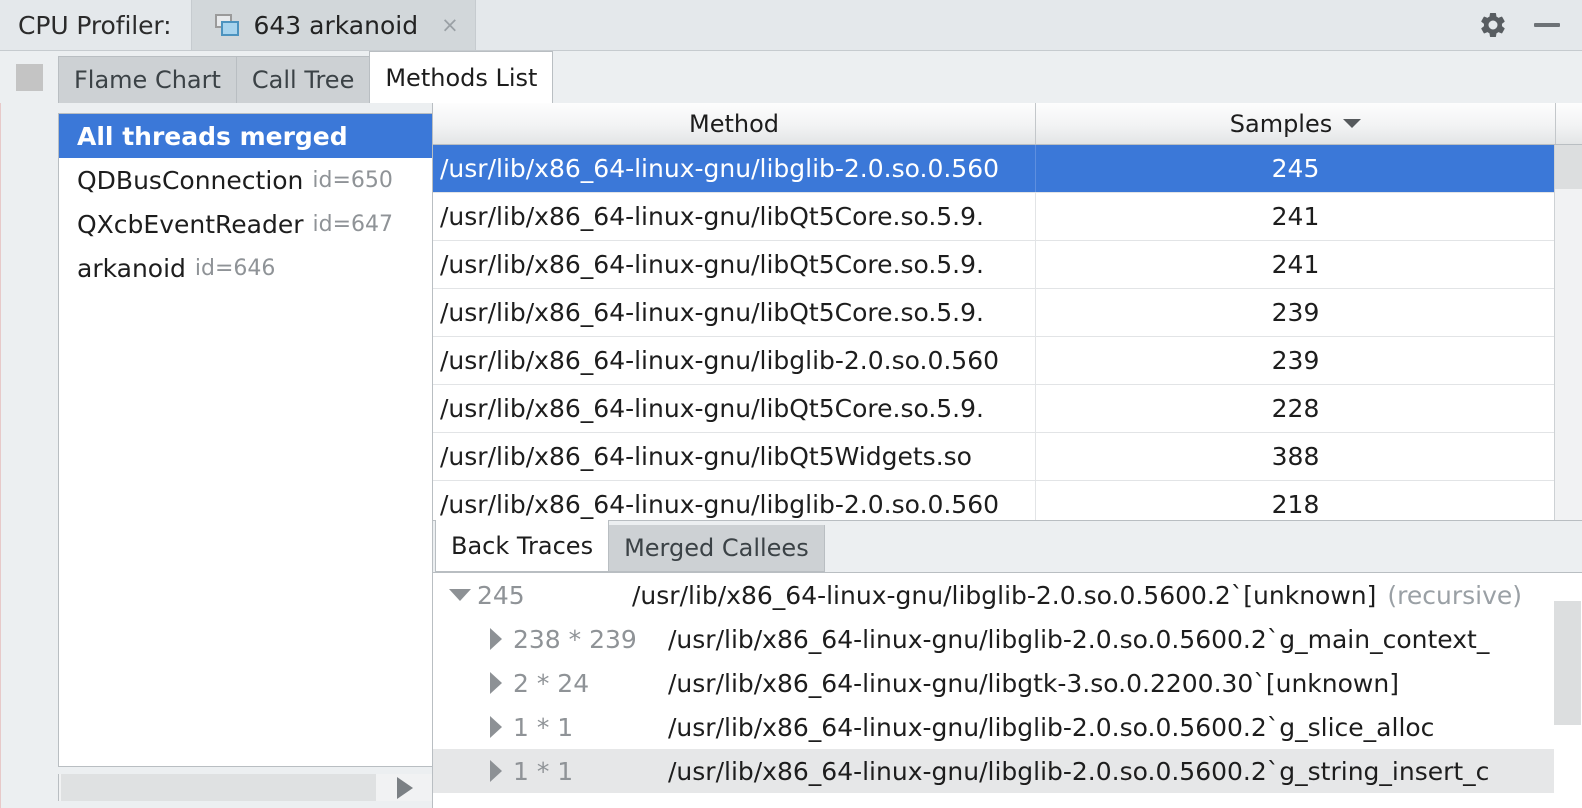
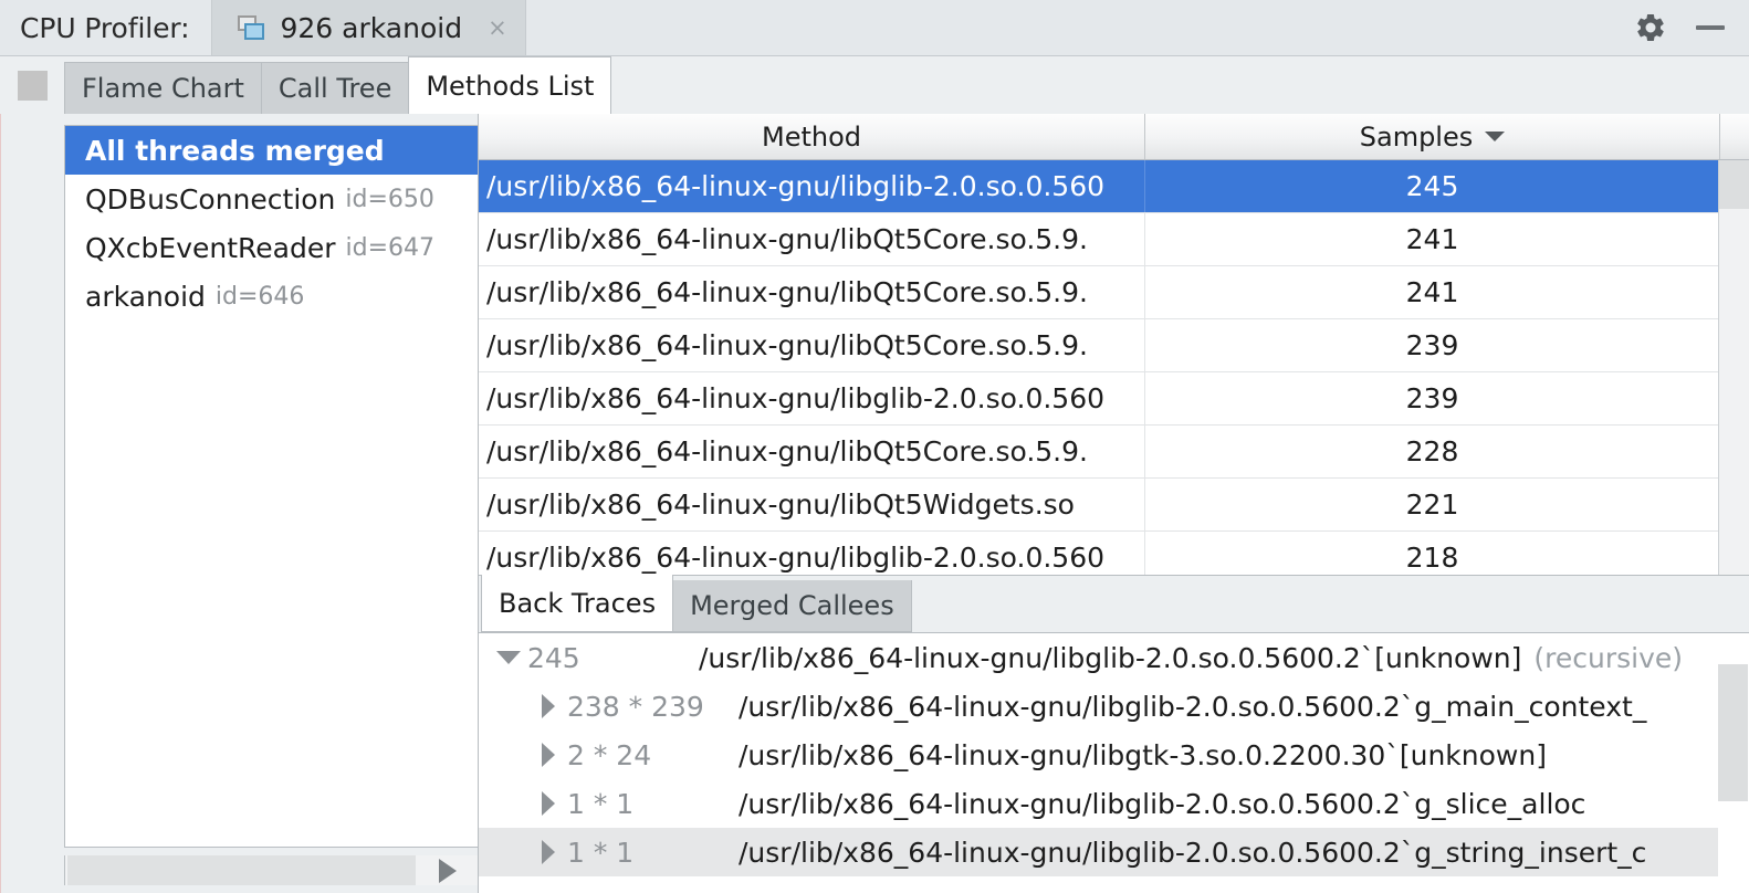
  CPU Profiler:
- 643 arkanoid
+ 926 arkanoid
  ×
  Flame Chart
  Call Tree
  Methods List
  All threads merged
  QDBusConnection
  id=650
  QXcbEventReader
  id=647
  arkanoid
  id=646
  Method
  Samples
  /usr/lib/x86_64-linux-gnu/libglib-2.0.so.0.560
  245
  /usr/lib/x86_64-linux-gnu/libQt5Core.so.5.9.
  241
  /usr/lib/x86_64-linux-gnu/libQt5Core.so.5.9.
  241
  /usr/lib/x86_64-linux-gnu/libQt5Core.so.5.9.
  239
  /usr/lib/x86_64-linux-gnu/libglib-2.0.so.0.560
  239
  /usr/lib/x86_64-linux-gnu/libQt5Core.so.5.9.
  228
  /usr/lib/x86_64-linux-gnu/libQt5Widgets.so
- 388
+ 221
  /usr/lib/x86_64-linux-gnu/libglib-2.0.so.0.560
  218
  Back Traces
  Merged Callees
  245
  /usr/lib/x86_64-linux-gnu/libglib-2.0.so.0.5600.2`[unknown]
  (recursive)
  238 * 239
  /usr/lib/x86_64-linux-gnu/libglib-2.0.so.0.5600.2`g_main_context_
  2 * 24
  /usr/lib/x86_64-linux-gnu/libgtk-3.so.0.2200.30`[unknown]
  1 * 1
  /usr/lib/x86_64-linux-gnu/libglib-2.0.so.0.5600.2`g_slice_alloc
  1 * 1
  /usr/lib/x86_64-linux-gnu/libglib-2.0.so.0.5600.2`g_string_insert_c
